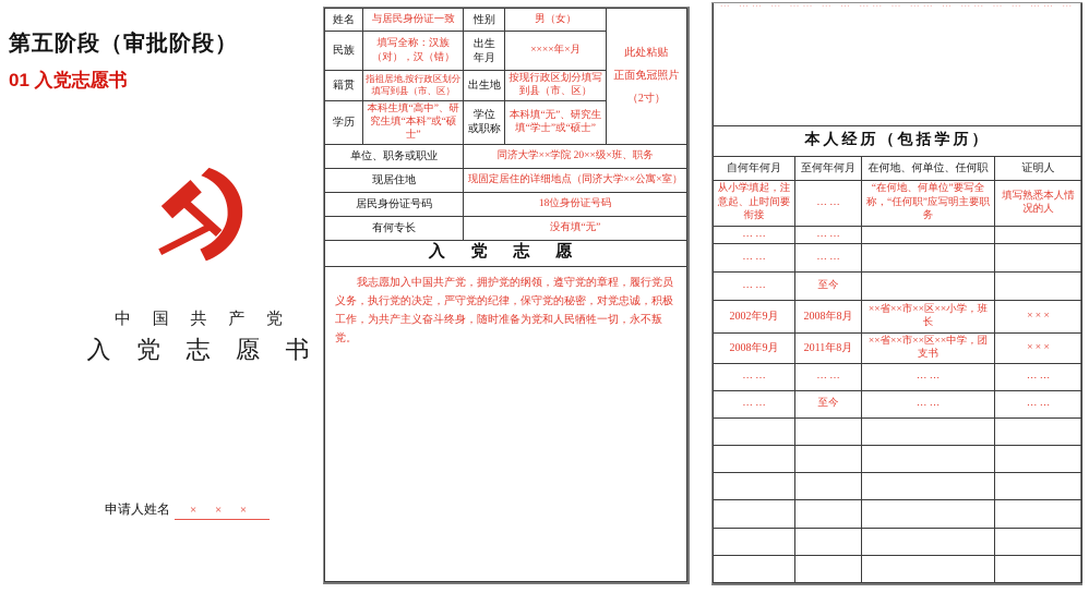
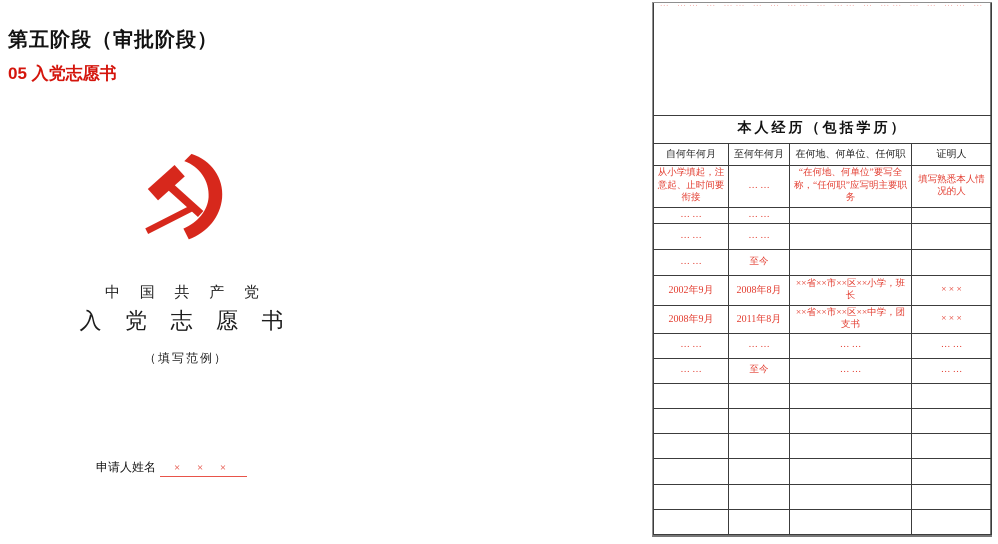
  第五阶段（审批阶段）
- 01 入党志愿书
+ 05 入党志愿书
  中 国 共 产 党
  入 党 志 愿 书
+ （填写范例）
  申请人姓名 × × ×
- 姓名	与居民身份证一致	性别	男（女）	此处粘贴 正面免冠照片 （2寸）
- 民族	填写全称：汉族（对），汉（错）	出生 年月	××××年×月
- 籍贯	指祖居地,按行政区划分填写到县（市、区）	出生地	按现行政区划分填写到县（市、区）
- 学历	本科生填“高中”、研究生填“本科”或“硕士”	学位 或职称	本科填“无”、研究生填“学士”或“硕士”
- 单位、职务或职业	同济大学××学院 20××级×班、职务
- 现居住地	现固定居住的详细地点（同济大学××公寓×室）
- 居民身份证号码	18位身份证号码
- 有何专长	没有填“无”
- 入 党 志 愿
- 我志愿加入中国共产党，拥护党的纲领，遵守党的章程，履行党员义务，执行党的决定，严守党的纪律，保守党的秘密，对党忠诚，积极工作，为共产主义奋斗终身，随时准备为党和人民牺牲一切，永不叛党。
  … …… … …… … … …… … …… … …… … … …… …
  本人经历（包括学历）
  自何年何月	至何年何月	在何地、何单位、任何职	证明人
  从小学填起，注意起、止时间要衔接	… …	“在何地、何单位”要写全称，“任何职”应写明主要职务	填写熟悉本人情况的人
  … …	… …
  … …	… …
  … …	至今
  2002年9月	2008年8月	××省××市××区××小学，班长	× × ×
  2008年9月	2011年8月	××省××市××区××中学，团支书	× × ×
  … …	… …	… …	… …
  … …	至今	… …	… …
